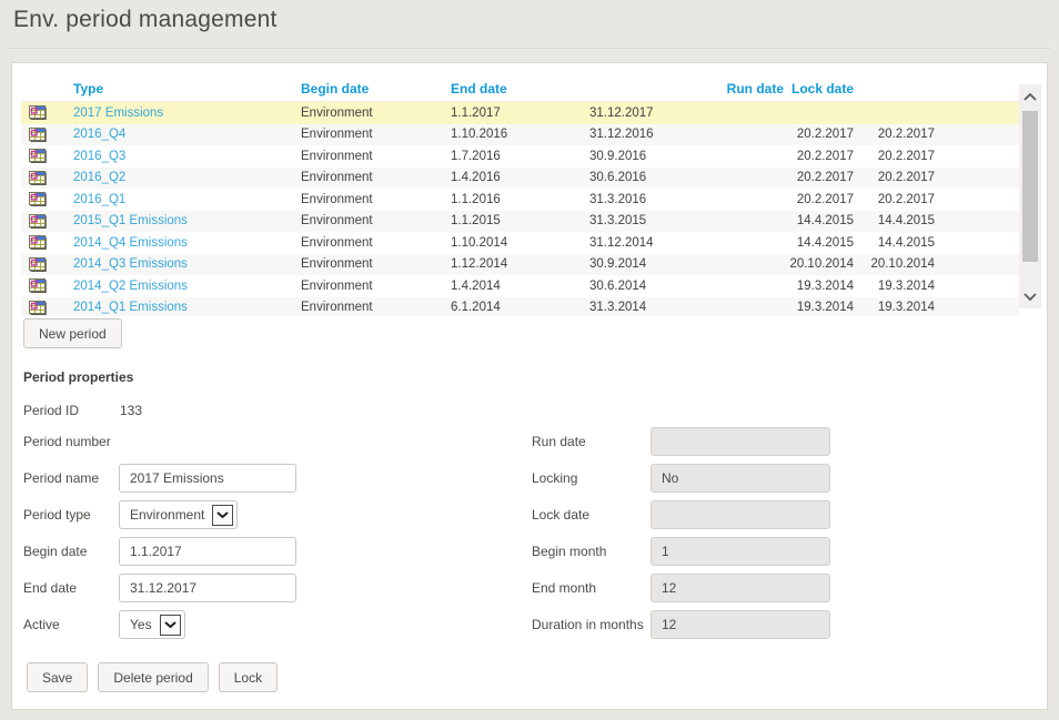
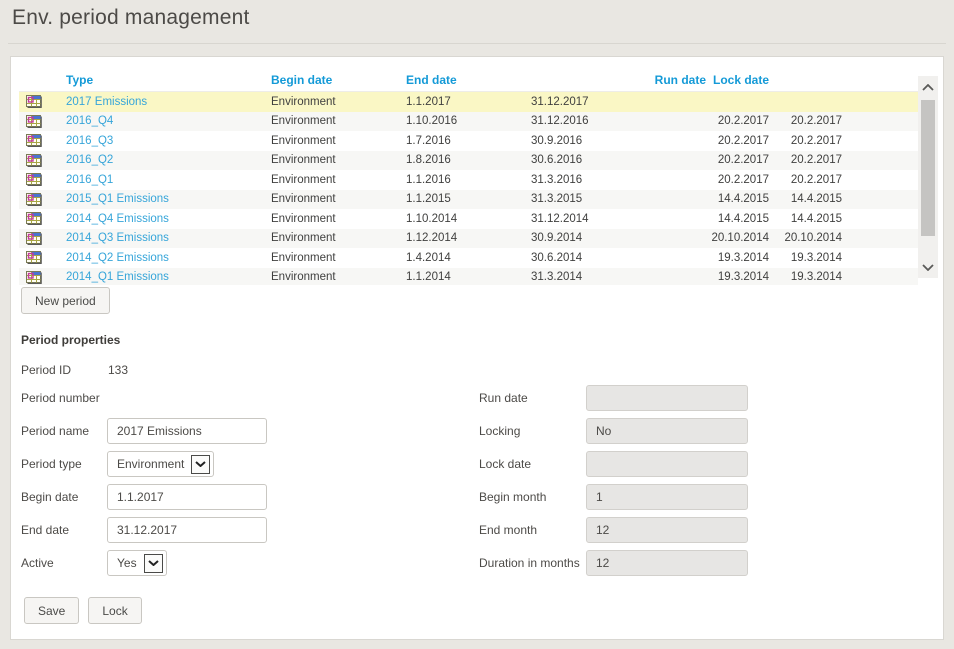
  Env. period management
  Type
  Begin date
  End date
  Run date
  Lock date
  2017 Emissions
  Environment
  1.1.2017
  31.12.2017
  2016_Q4
  Environment
  1.10.2016
  31.12.2016
  20.2.2017
  20.2.2017
  2016_Q3
  Environment
  1.7.2016
  30.9.2016
  20.2.2017
  20.2.2017
  2016_Q2
  Environment
- 1.4.2016
+ 1.8.2016
  30.6.2016
  20.2.2017
  20.2.2017
  2016_Q1
  Environment
  1.1.2016
  31.3.2016
  20.2.2017
  20.2.2017
  2015_Q1 Emissions
  Environment
  1.1.2015
  31.3.2015
  14.4.2015
  14.4.2015
  2014_Q4 Emissions
  Environment
  1.10.2014
  31.12.2014
  14.4.2015
  14.4.2015
  2014_Q3 Emissions
  Environment
  1.12.2014
  30.9.2014
  20.10.2014
  20.10.2014
  2014_Q2 Emissions
  Environment
  1.4.2014
  30.6.2014
  19.3.2014
  19.3.2014
  2014_Q1 Emissions
  Environment
- 6.1.2014
+ 1.1.2014
  31.3.2014
  19.3.2014
  19.3.2014
  New period
  Period properties
  Period ID
  133
  Period number
  Period name
  2017 Emissions
  Period type
  Environment
  Begin date
  1.1.2017
  End date
  31.12.2017
  Active
  Yes
  Run date
  Locking
  No
  Lock date
  Begin month
  1
  End month
  12
  Duration in months
  12
  Save
- Delete period
  Lock
